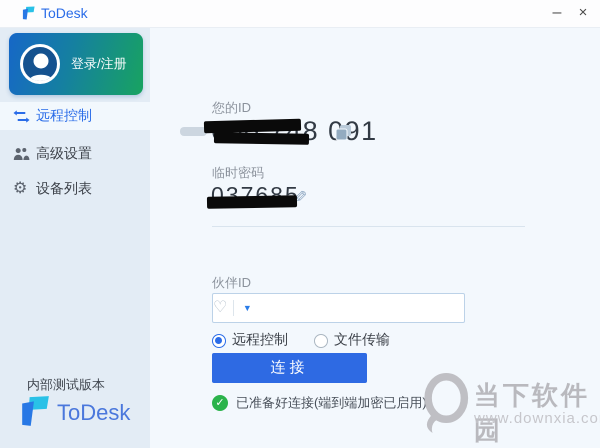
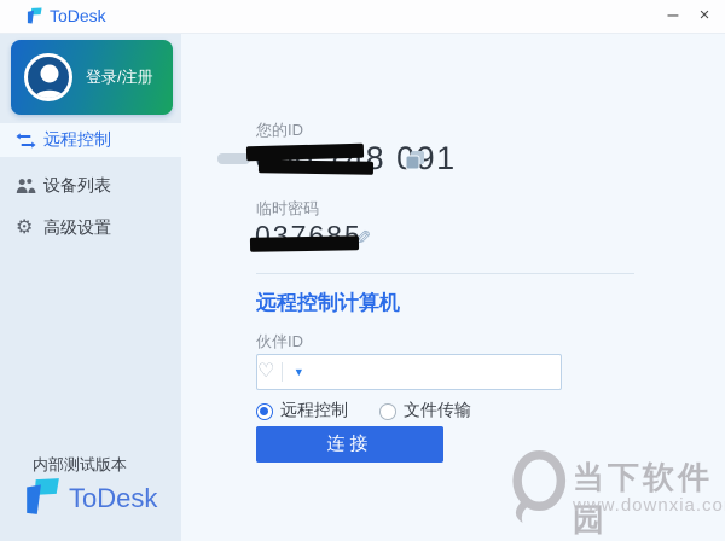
  ToDesk
  –
  ×
  登录/注册
  远程控制
- 高级设置
+ 设备列表
  ⚙
- 设备列表
+ 高级设置
  内部测试版本
  ToDesk
  您的ID
  临时密码
+ 远程控制计算机
  伙伴ID
  ♡
  ▼
  远程控制
  文件传输
  连接
- ✓
- 已准备好连接(端到端加密已启用)
  当下软件园
  www.downxia.co
